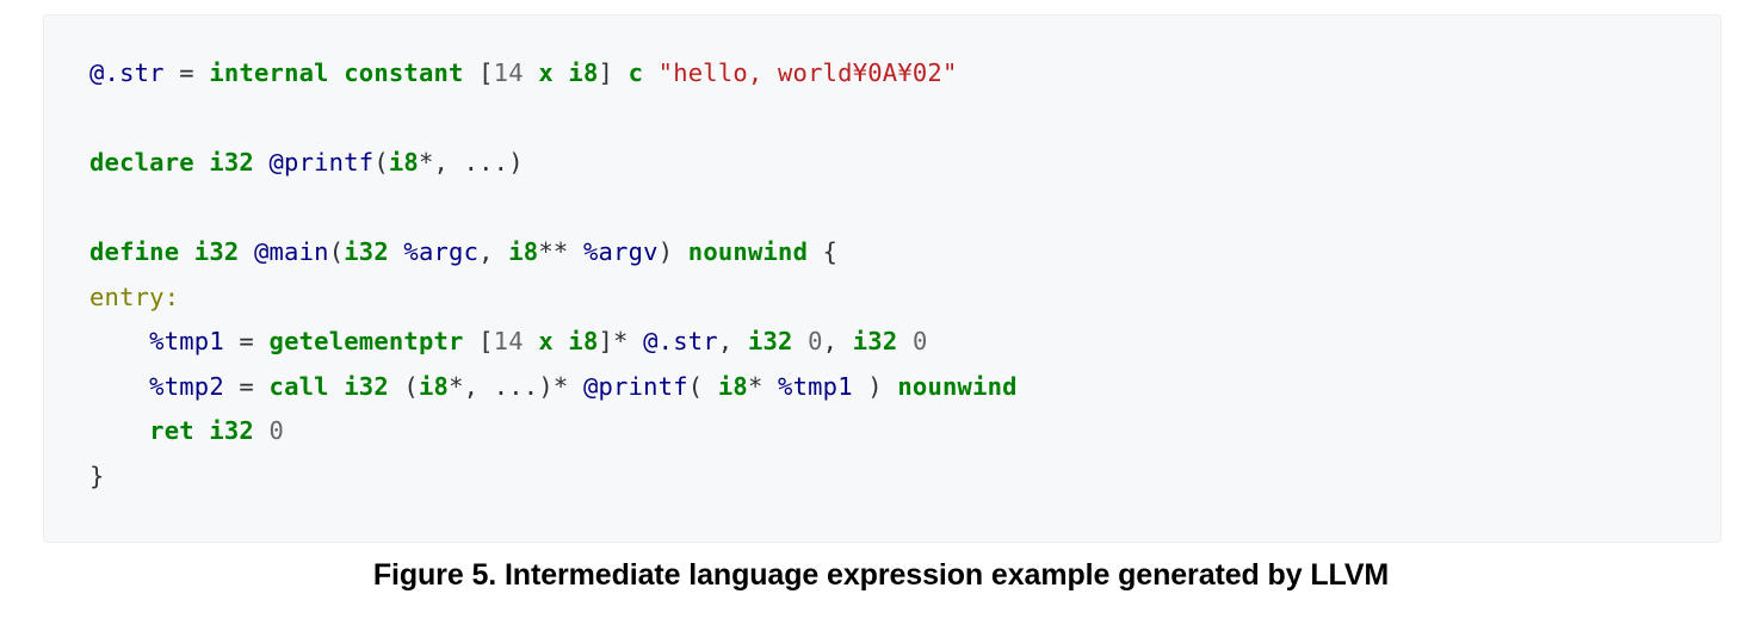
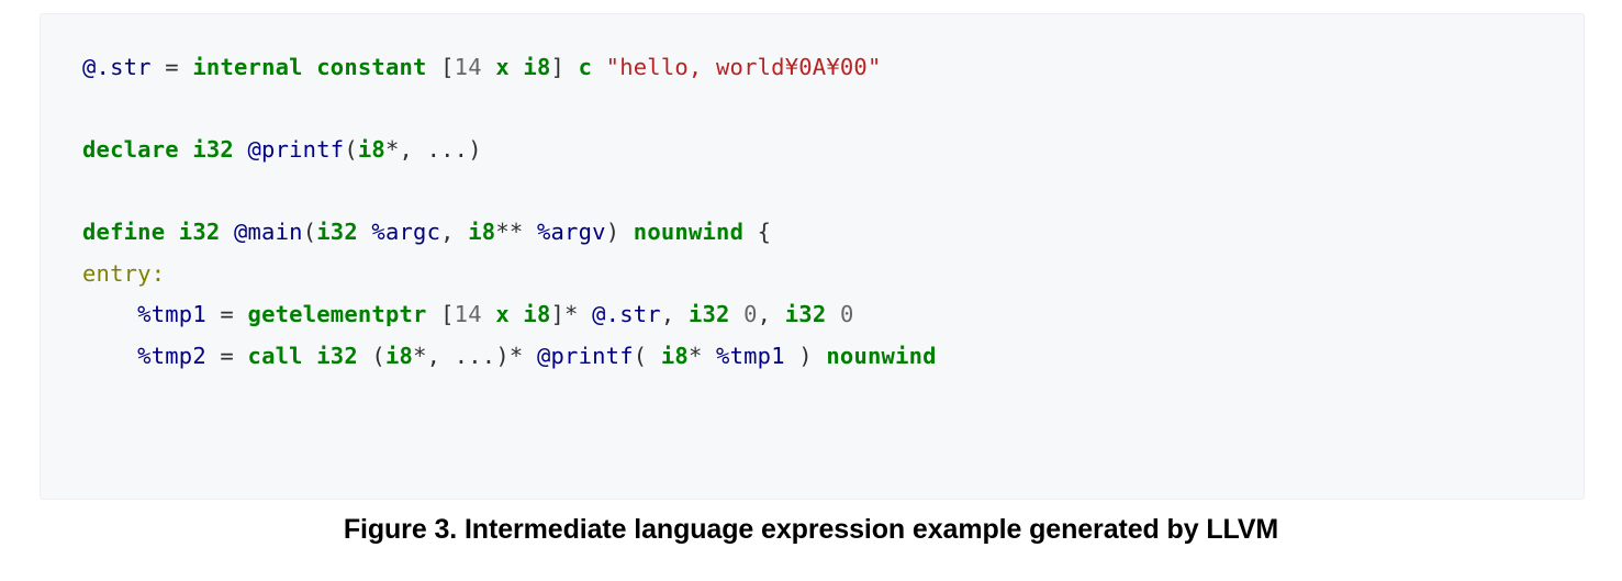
- @.str = internal constant [14 x i8] c "hello, world¥0A¥02"
+ @.str = internal constant [14 x i8] c "hello, world¥0A¥00"
  declare i32 @printf(i8*, ...)
  define i32 @main(i32 %argc, i8** %argv) nounwind {
  entry:
  %tmp1 = getelementptr [14 x i8]* @.str, i32 0, i32 0
  %tmp2 = call i32 (i8*, ...)* @printf( i8* %tmp1 ) nounwind
- ret i32 0
- }
- Figure 5. Intermediate language expression example generated by LLVM
+ Figure 3. Intermediate language expression example generated by LLVM
